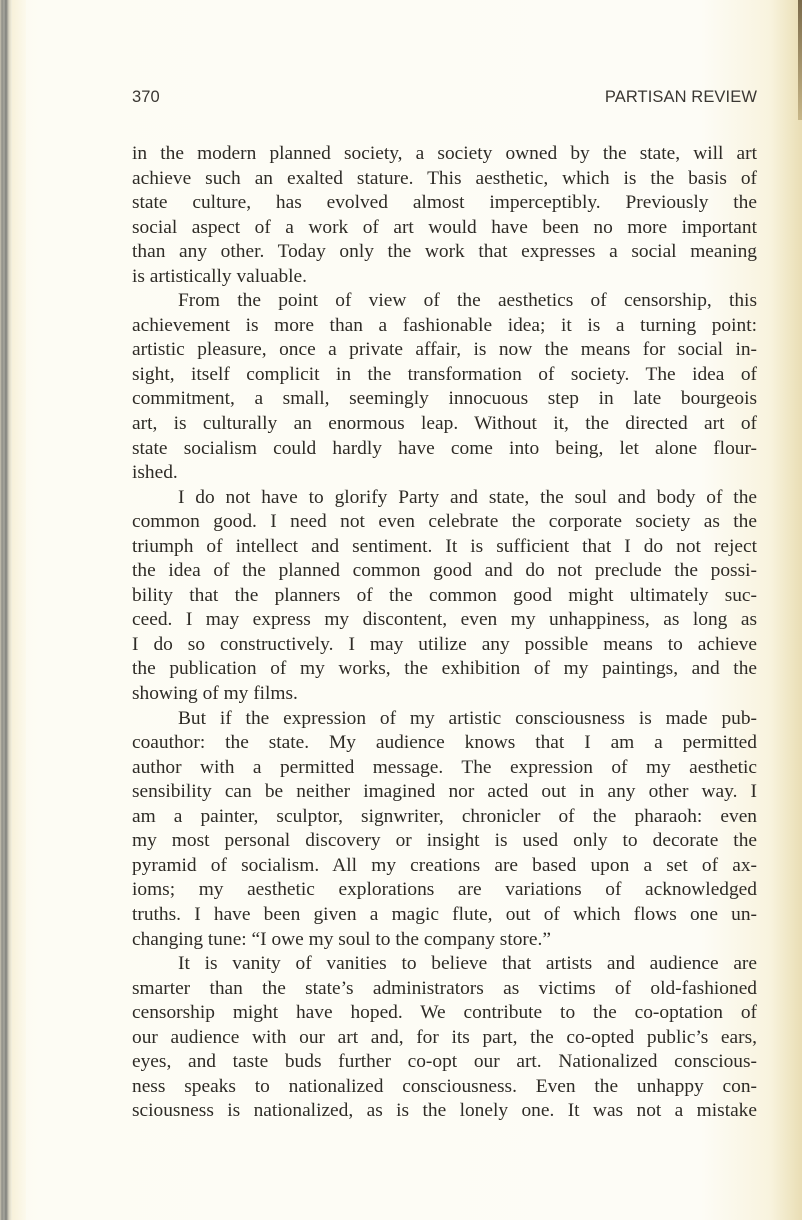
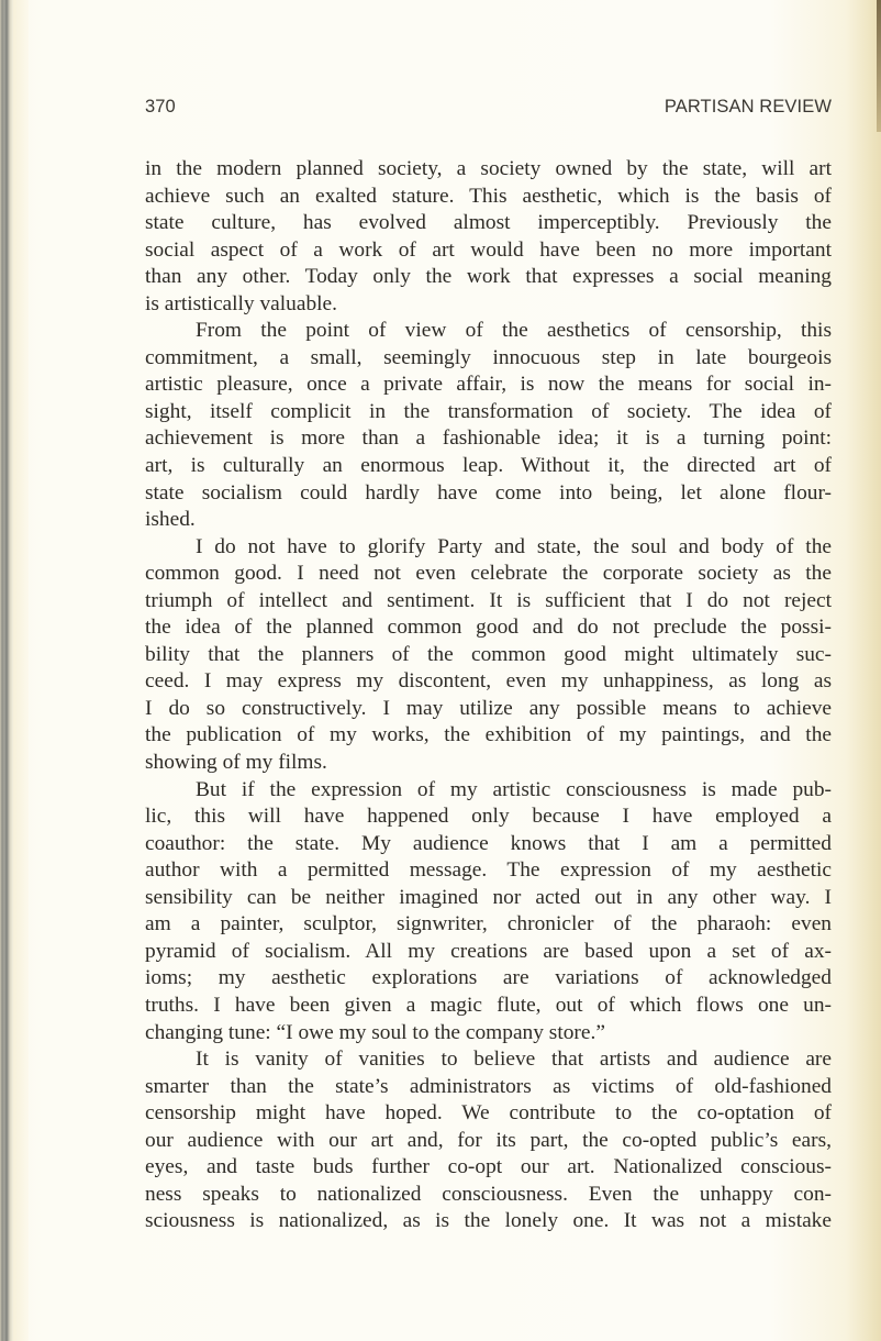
  370
  PARTISAN REVIEW
  in the modern planned society, a society owned by the state, will art
  achieve such an exalted stature. This aesthetic, which is the basis of
  state culture, has evolved almost imperceptibly. Previously the
  social aspect of a work of art would have been no more important
  than any other. Today only the work that expresses a social meaning
  is artistically valuable.
  From the point of view of the aesthetics of censorship, this
- achievement is more than a fashionable idea; it is a turning point:
+ commitment, a small, seemingly innocuous step in late bourgeois
  artistic pleasure, once a private affair, is now the means for social in-
  sight, itself complicit in the transformation of society. The idea of
- commitment, a small, seemingly innocuous step in late bourgeois
+ achievement is more than a fashionable idea; it is a turning point:
  art, is culturally an enormous leap. Without it, the directed art of
  state socialism could hardly have come into being, let alone flour-
  ished.
  I do not have to glorify Party and state, the soul and body of the
  common good. I need not even celebrate the corporate society as the
  triumph of intellect and sentiment. It is sufficient that I do not reject
  the idea of the planned common good and do not preclude the possi-
  bility that the planners of the common good might ultimately suc-
  ceed. I may express my discontent, even my unhappiness, as long as
  I do so constructively. I may utilize any possible means to achieve
  the publication of my works, the exhibition of my paintings, and the
  showing of my films.
  But if the expression of my artistic consciousness is made pub-
+ lic, this will have happened only because I have employed a
  coauthor: the state. My audience knows that I am a permitted
  author with a permitted message. The expression of my aesthetic
  sensibility can be neither imagined nor acted out in any other way. I
  am a painter, sculptor, signwriter, chronicler of the pharaoh: even
- my most personal discovery or insight is used only to decorate the
  pyramid of socialism. All my creations are based upon a set of ax-
  ioms; my aesthetic explorations are variations of acknowledged
  truths. I have been given a magic flute, out of which flows one un-
  changing tune: “I owe my soul to the company store.”
  It is vanity of vanities to believe that artists and audience are
  smarter than the state’s administrators as victims of old-fashioned
  censorship might have hoped. We contribute to the co-optation of
  our audience with our art and, for its part, the co-opted public’s ears,
  eyes, and taste buds further co-opt our art. Nationalized conscious-
  ness speaks to nationalized consciousness. Even the unhappy con-
  sciousness is nationalized, as is the lonely one. It was not a mistake
